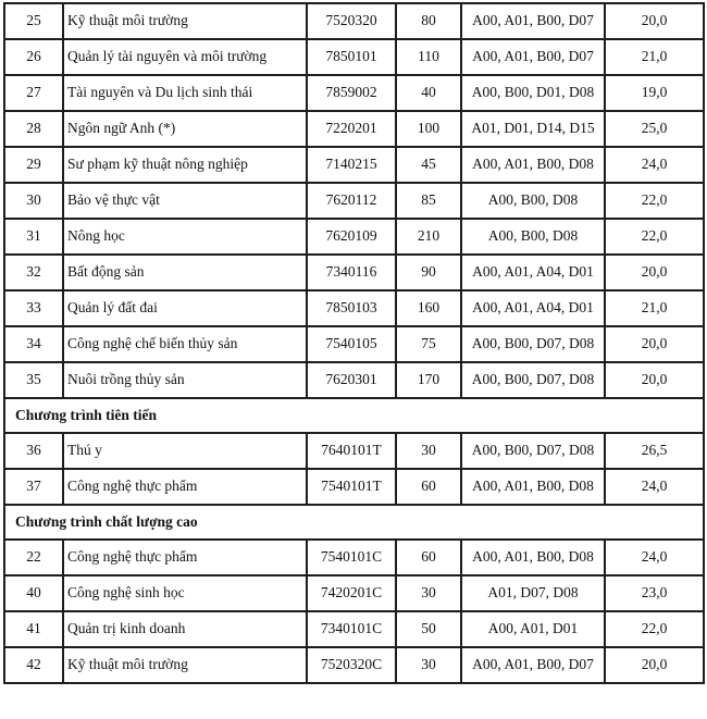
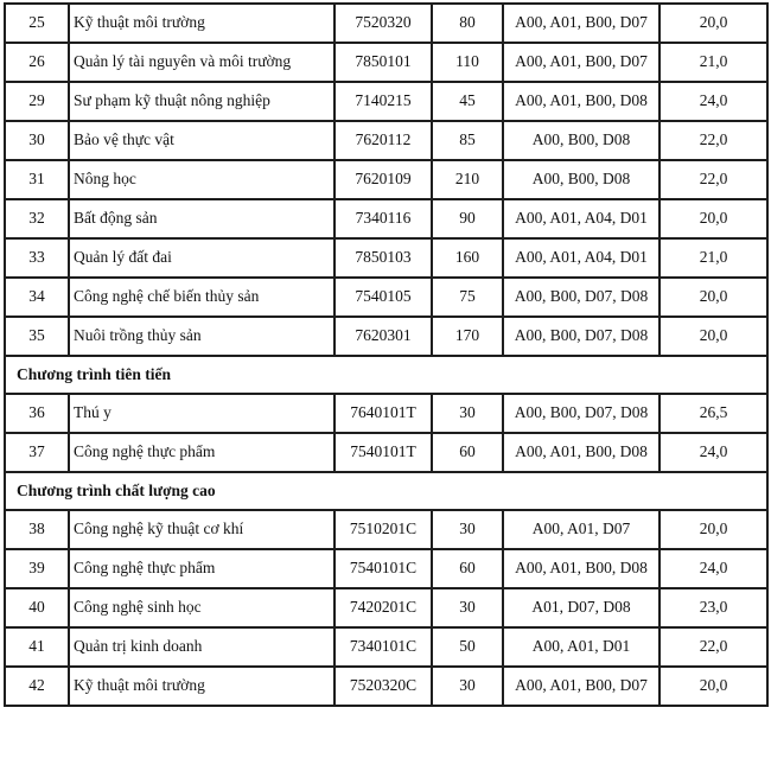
  25	Kỹ thuật môi trường	7520320	80	A00, A01, B00, D07	20,0
  26	Quản lý tài nguyên và môi trường	7850101	110	A00, A01, B00, D07	21,0
- 27	Tài nguyên và Du lịch sinh thái	7859002	40	A00, B00, D01, D08	19,0
- 28	Ngôn ngữ Anh (*)	7220201	100	A01, D01, D14, D15	25,0
  29	Sư phạm kỹ thuật nông nghiệp	7140215	45	A00, A01, B00, D08	24,0
  30	Bảo vệ thực vật	7620112	85	A00, B00, D08	22,0
  31	Nông học	7620109	210	A00, B00, D08	22,0
  32	Bất động sản	7340116	90	A00, A01, A04, D01	20,0
  33	Quản lý đất đai	7850103	160	A00, A01, A04, D01	21,0
  34	Công nghệ chế biến thủy sản	7540105	75	A00, B00, D07, D08	20,0
  35	Nuôi trồng thủy sản	7620301	170	A00, B00, D07, D08	20,0
  Chương trình tiên tiến
  36	Thú y	7640101T	30	A00, B00, D07, D08	26,5
  37	Công nghệ thực phẩm	7540101T	60	A00, A01, B00, D08	24,0
  Chương trình chất lượng cao
+ 38	Công nghệ kỹ thuật cơ khí	7510201C	30	A00, A01, D07	20,0
- 22	Công nghệ thực phẩm	7540101C	60	A00, A01, B00, D08	24,0
+ 39	Công nghệ thực phẩm	7540101C	60	A00, A01, B00, D08	24,0
  40	Công nghệ sinh học	7420201C	30	A01, D07, D08	23,0
  41	Quản trị kinh doanh	7340101C	50	A00, A01, D01	22,0
  42	Kỹ thuật môi trường	7520320C	30	A00, A01, B00, D07	20,0
